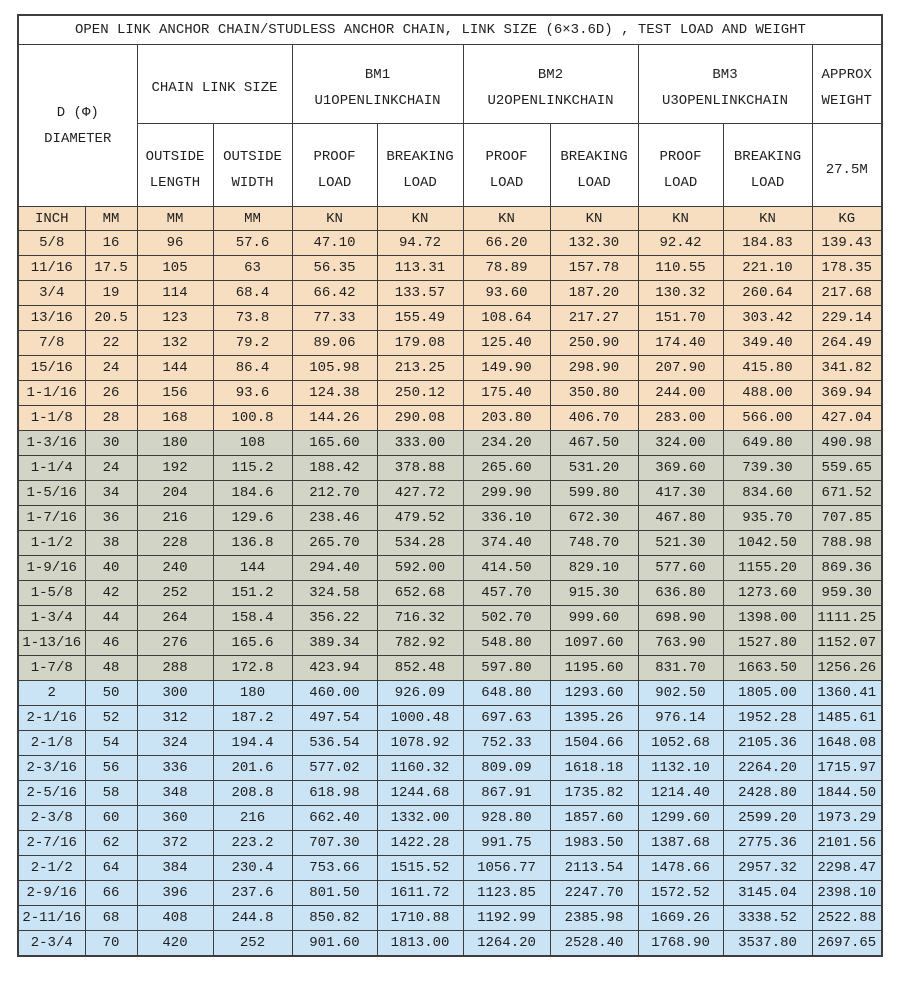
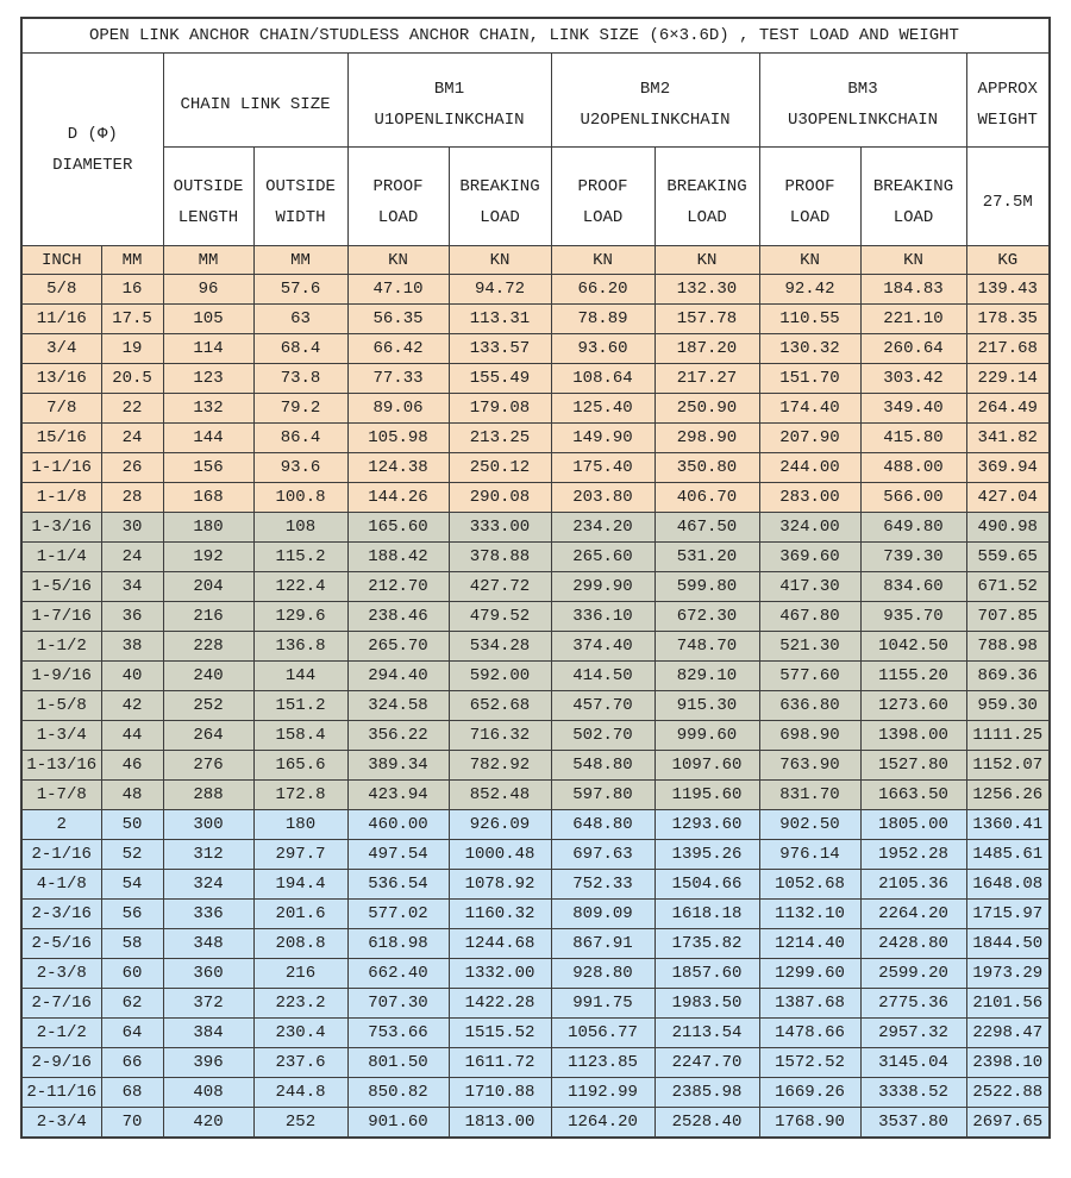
  OPEN LINK ANCHOR CHAIN/STUDLESS ANCHOR CHAIN, LINK SIZE (6×3.6D) , TEST LOAD AND WEIGHT
  D (Φ) DIAMETER	CHAIN LINK SIZE	BM1 U1OPENLINKCHAIN	BM2 U2OPENLINKCHAIN	BM3 U3OPENLINKCHAIN	APPROX WEIGHT
  OUTSIDE LENGTH	OUTSIDE WIDTH	PROOF LOAD	BREAKING LOAD	PROOF LOAD	BREAKING LOAD	PROOF LOAD	BREAKING LOAD	27.5M
  INCH	MM	MM	MM	KN	KN	KN	KN	KN	KN	KG
  5/8	16	96	57.6	47.10	94.72	66.20	132.30	92.42	184.83	139.43
  11/16	17.5	105	63	56.35	113.31	78.89	157.78	110.55	221.10	178.35
  3/4	19	114	68.4	66.42	133.57	93.60	187.20	130.32	260.64	217.68
  13/16	20.5	123	73.8	77.33	155.49	108.64	217.27	151.70	303.42	229.14
  7/8	22	132	79.2	89.06	179.08	125.40	250.90	174.40	349.40	264.49
  15/16	24	144	86.4	105.98	213.25	149.90	298.90	207.90	415.80	341.82
  1-1/16	26	156	93.6	124.38	250.12	175.40	350.80	244.00	488.00	369.94
  1-1/8	28	168	100.8	144.26	290.08	203.80	406.70	283.00	566.00	427.04
  1-3/16	30	180	108	165.60	333.00	234.20	467.50	324.00	649.80	490.98
  1-1/4	24	192	115.2	188.42	378.88	265.60	531.20	369.60	739.30	559.65
- 1-5/16	34	204	184.6	212.70	427.72	299.90	599.80	417.30	834.60	671.52
+ 1-5/16	34	204	122.4	212.70	427.72	299.90	599.80	417.30	834.60	671.52
  1-7/16	36	216	129.6	238.46	479.52	336.10	672.30	467.80	935.70	707.85
  1-1/2	38	228	136.8	265.70	534.28	374.40	748.70	521.30	1042.50	788.98
  1-9/16	40	240	144	294.40	592.00	414.50	829.10	577.60	1155.20	869.36
  1-5/8	42	252	151.2	324.58	652.68	457.70	915.30	636.80	1273.60	959.30
  1-3/4	44	264	158.4	356.22	716.32	502.70	999.60	698.90	1398.00	1111.25
  1-13/16	46	276	165.6	389.34	782.92	548.80	1097.60	763.90	1527.80	1152.07
  1-7/8	48	288	172.8	423.94	852.48	597.80	1195.60	831.70	1663.50	1256.26
  2	50	300	180	460.00	926.09	648.80	1293.60	902.50	1805.00	1360.41
- 2-1/16	52	312	187.2	497.54	1000.48	697.63	1395.26	976.14	1952.28	1485.61
+ 2-1/16	52	312	297.7	497.54	1000.48	697.63	1395.26	976.14	1952.28	1485.61
- 2-1/8	54	324	194.4	536.54	1078.92	752.33	1504.66	1052.68	2105.36	1648.08
+ 4-1/8	54	324	194.4	536.54	1078.92	752.33	1504.66	1052.68	2105.36	1648.08
  2-3/16	56	336	201.6	577.02	1160.32	809.09	1618.18	1132.10	2264.20	1715.97
  2-5/16	58	348	208.8	618.98	1244.68	867.91	1735.82	1214.40	2428.80	1844.50
  2-3/8	60	360	216	662.40	1332.00	928.80	1857.60	1299.60	2599.20	1973.29
  2-7/16	62	372	223.2	707.30	1422.28	991.75	1983.50	1387.68	2775.36	2101.56
  2-1/2	64	384	230.4	753.66	1515.52	1056.77	2113.54	1478.66	2957.32	2298.47
  2-9/16	66	396	237.6	801.50	1611.72	1123.85	2247.70	1572.52	3145.04	2398.10
  2-11/16	68	408	244.8	850.82	1710.88	1192.99	2385.98	1669.26	3338.52	2522.88
  2-3/4	70	420	252	901.60	1813.00	1264.20	2528.40	1768.90	3537.80	2697.65
